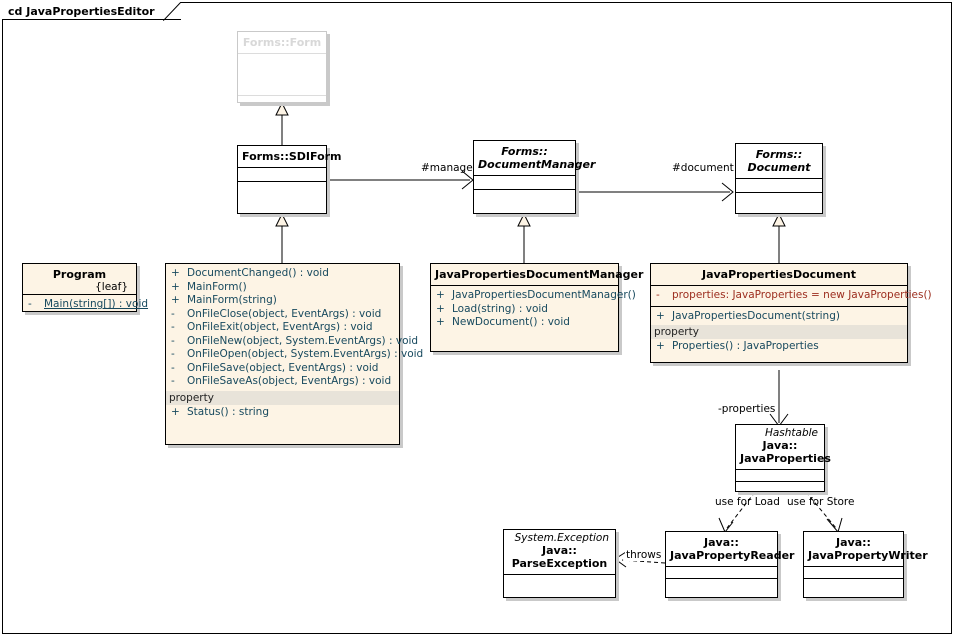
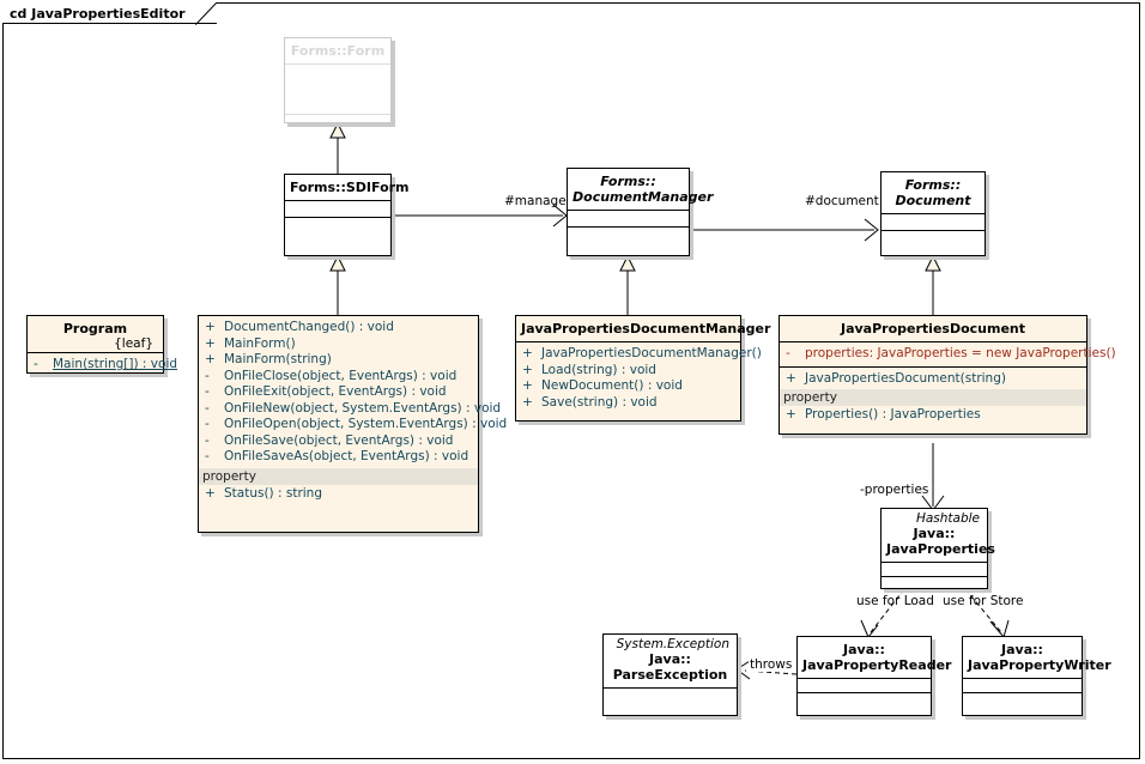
  cd JavaPropertiesEditor
  #manage
  #document
  -properties
  use for Load
  use for Store
  throws
  Forms::Form
  Forms::SDIForm
  Forms::
  DocumentManager
  Forms::
  Document
  Program
  {leaf}
  - Main(string[]) : void
  + DocumentChanged() : void
  + MainForm()
  + MainForm(string)
  - OnFileClose(object, EventArgs) : void
  - OnFileExit(object, EventArgs) : void
  - OnFileNew(object, System.EventArgs) : void
  - OnFileOpen(object, System.EventArgs) : void
  - OnFileSave(object, EventArgs) : void
  - OnFileSaveAs(object, EventArgs) : void
  property
  + Status() : string
  JavaPropertiesDocumentManager
  + JavaPropertiesDocumentManager()
  + Load(string) : void
  + NewDocument() : void
+ + Save(string) : void
  JavaPropertiesDocument
  - properties: JavaProperties = new JavaProperties()
  + JavaPropertiesDocument(string)
  property
  + Properties() : JavaProperties
  Hashtable
  Java::
  JavaProperties
  System.Exception
  Java::
  ParseException
  Java::
  JavaPropertyReader
  Java::
  JavaPropertyWriter
